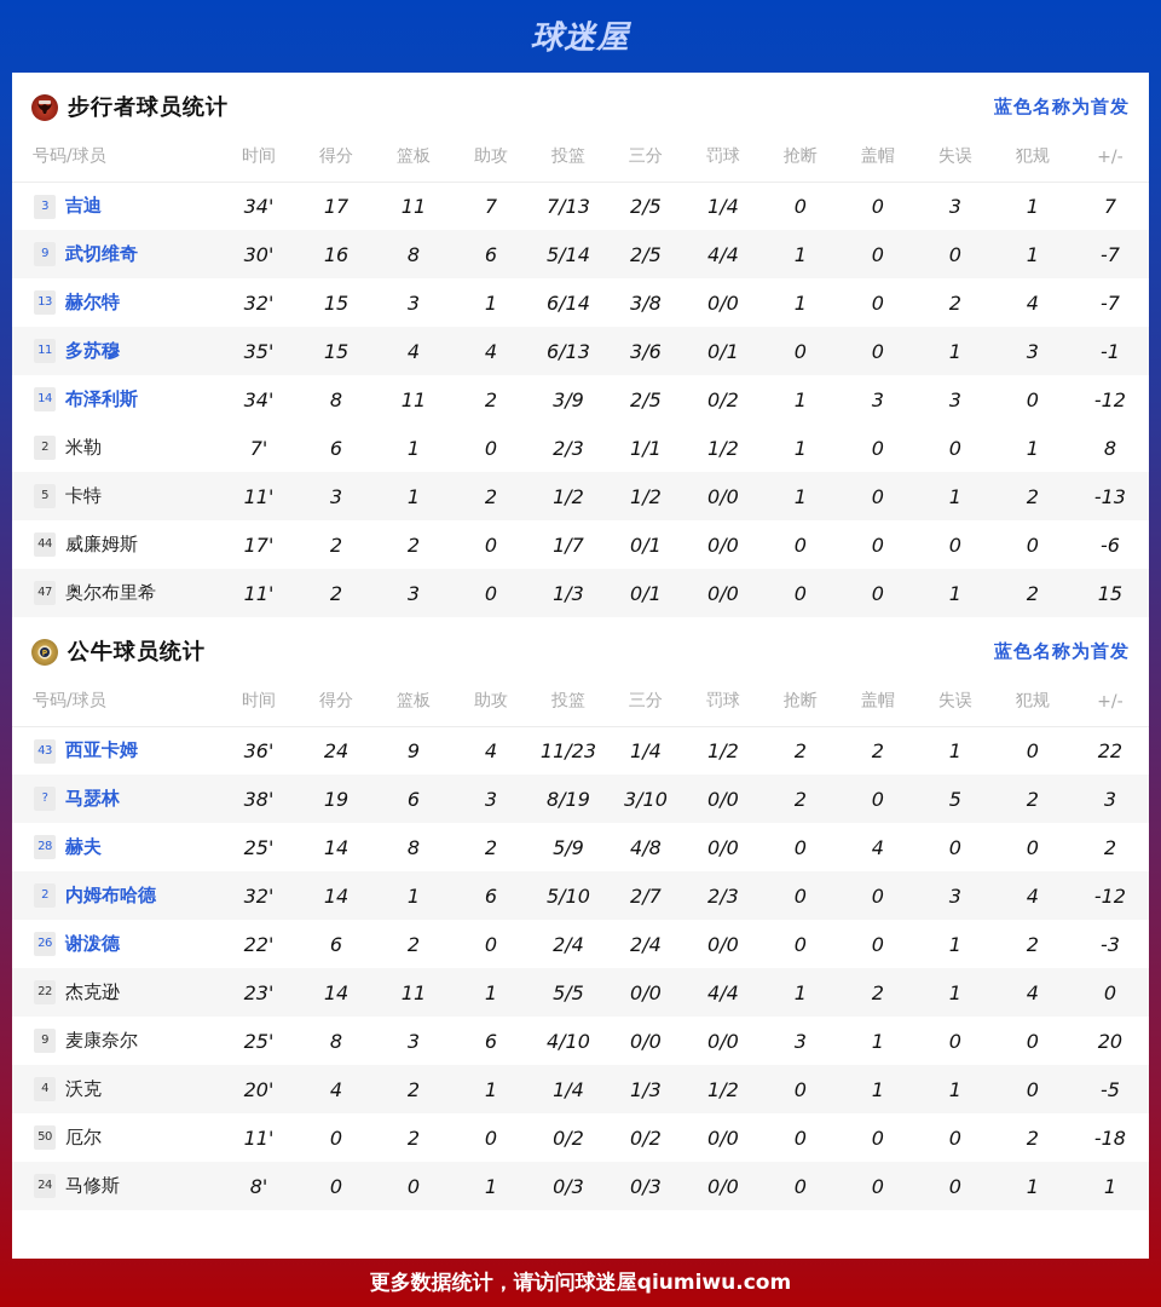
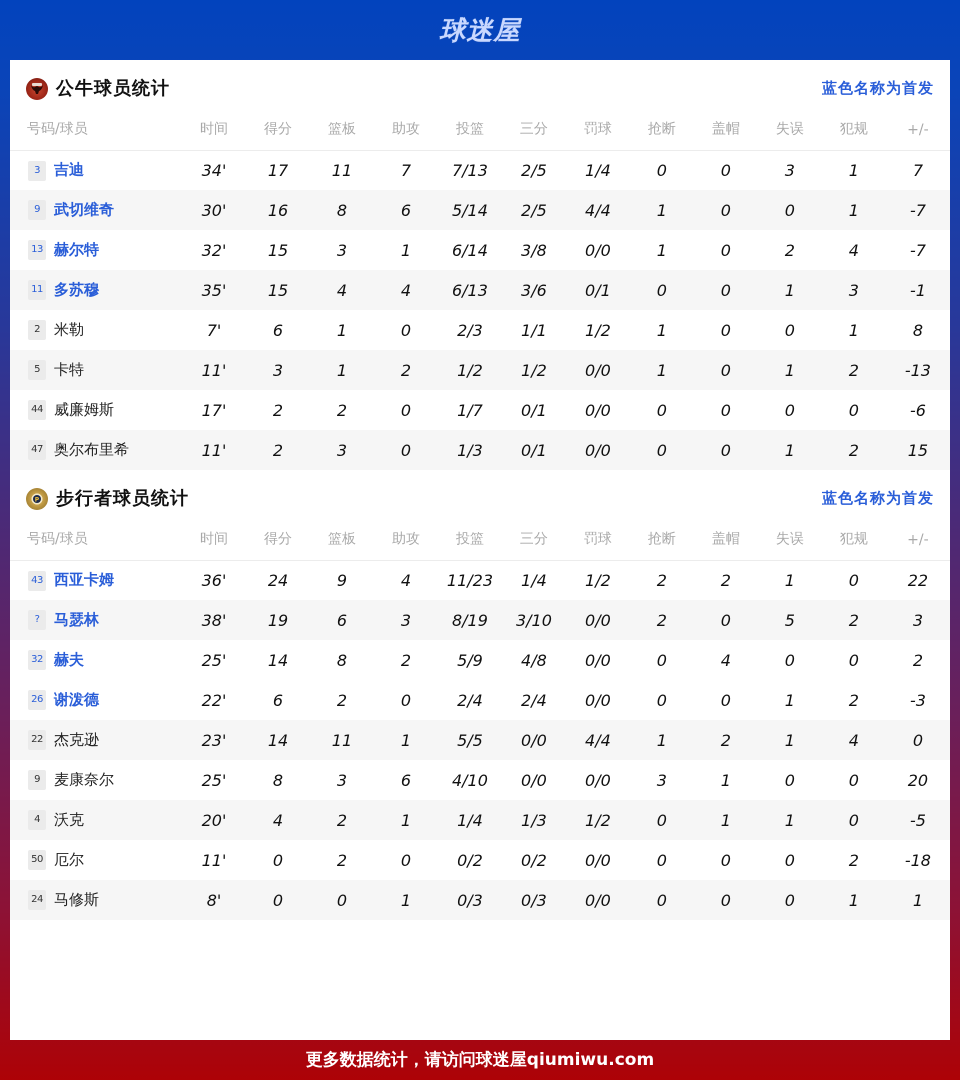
  球迷屋
- 步行者球员统计
+ 公牛球员统计
  蓝色名称为首发
  号码/球员	时间	得分	篮板	助攻	投篮	三分	罚球	抢断	盖帽	失误	犯规	+/-
  3 吉迪	34'	17	11	7	7/13	2/5	1/4	0	0	3	1	7
  9 武切维奇	30'	16	8	6	5/14	2/5	4/4	1	0	0	1	-7
  13 赫尔特	32'	15	3	1	6/14	3/8	0/0	1	0	2	4	-7
  11 多苏穆	35'	15	4	4	6/13	3/6	0/1	0	0	1	3	-1
- 14 布泽利斯	34'	8	11	2	3/9	2/5	0/2	1	3	3	0	-12
  2 米勒	7'	6	1	0	2/3	1/1	1/2	1	0	0	1	8
  5 卡特	11'	3	1	2	1/2	1/2	0/0	1	0	1	2	-13
  44 威廉姆斯	17'	2	2	0	1/7	0/1	0/0	0	0	0	0	-6
  47 奥尔布里希	11'	2	3	0	1/3	0/1	0/0	0	0	1	2	15
- 公牛球员统计
+ 步行者球员统计
  蓝色名称为首发
  号码/球员	时间	得分	篮板	助攻	投篮	三分	罚球	抢断	盖帽	失误	犯规	+/-
  43 西亚卡姆	36'	24	9	4	11/23	1/4	1/2	2	2	1	0	22
  ? 马瑟林	38'	19	6	3	8/19	3/10	0/0	2	0	5	2	3
- 28 赫夫	25'	14	8	2	5/9	4/8	0/0	0	4	0	0	2
+ 32 赫夫	25'	14	8	2	5/9	4/8	0/0	0	4	0	0	2
- 2 内姆布哈德	32'	14	1	6	5/10	2/7	2/3	0	0	3	4	-12
  26 谢泼德	22'	6	2	0	2/4	2/4	0/0	0	0	1	2	-3
  22 杰克逊	23'	14	11	1	5/5	0/0	4/4	1	2	1	4	0
  9 麦康奈尔	25'	8	3	6	4/10	0/0	0/0	3	1	0	0	20
  4 沃克	20'	4	2	1	1/4	1/3	1/2	0	1	1	0	-5
  50 厄尔	11'	0	2	0	0/2	0/2	0/0	0	0	0	2	-18
  24 马修斯	8'	0	0	1	0/3	0/3	0/0	0	0	0	1	1
  更多数据统计，请访问球迷屋qiumiwu.com
